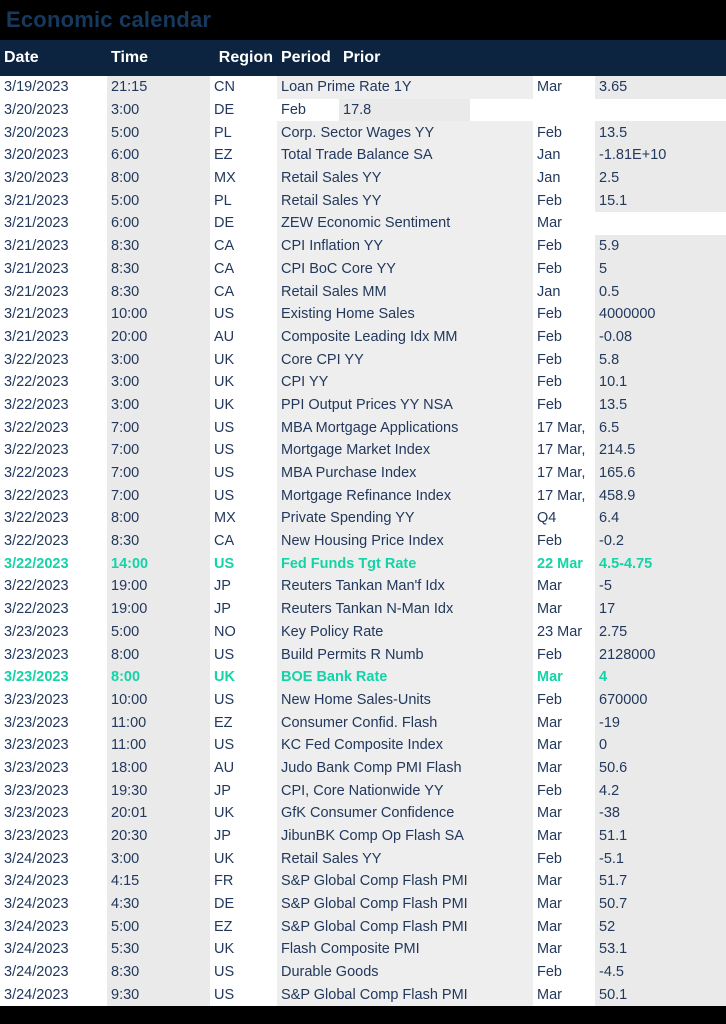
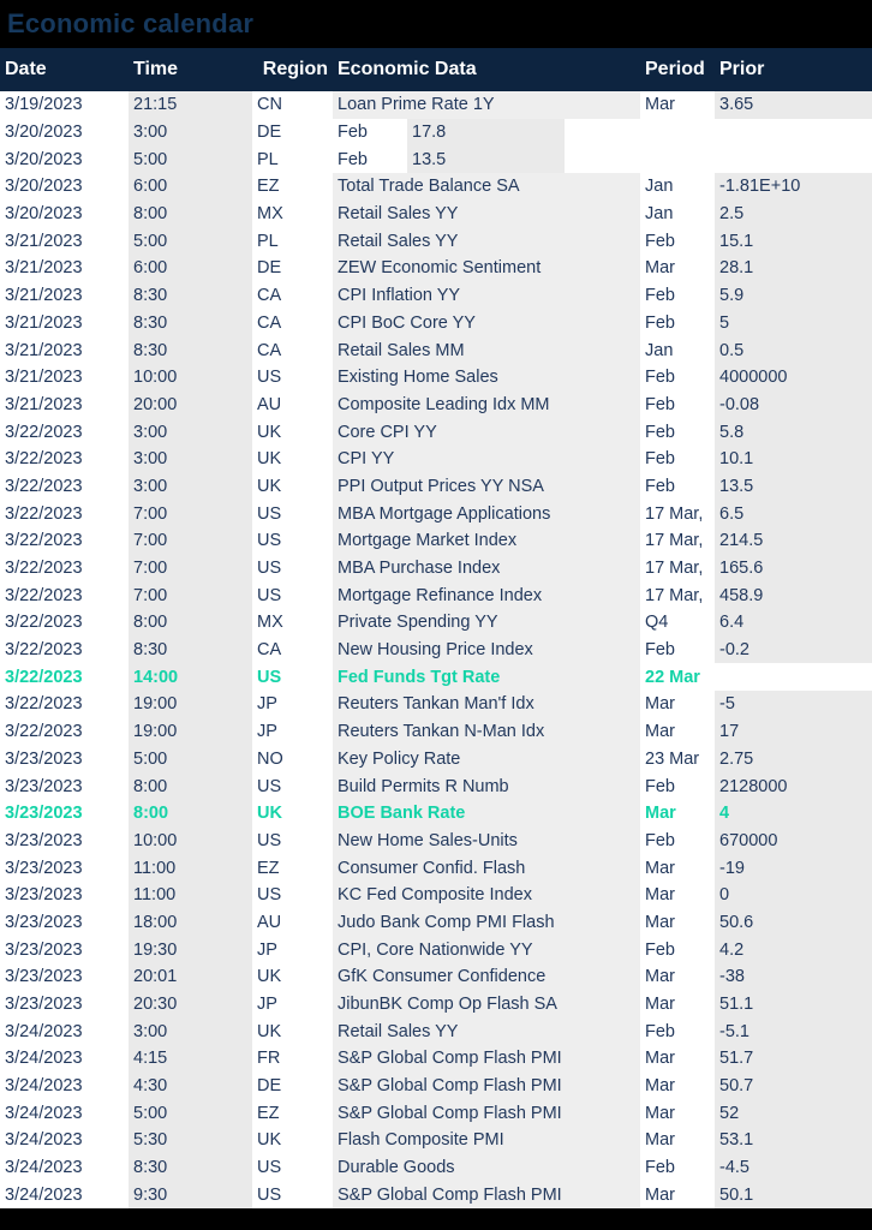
  Economic calendar
  Date
  Time
  Region
+ Economic Data
  Period
  Prior
  3/19/2023
  21:15
  CN
  Loan Prime Rate 1Y
  Mar
  3.65
  3/20/2023
  3:00
  DE
  Feb
  17.8
  3/20/2023
  5:00
  PL
- Corp. Sector Wages YY
  Feb
  13.5
  3/20/2023
  6:00
  EZ
  Total Trade Balance SA
  Jan
  -1.81E+10
  3/20/2023
  8:00
  MX
  Retail Sales YY
  Jan
  2.5
  3/21/2023
  5:00
  PL
  Retail Sales YY
  Feb
  15.1
  3/21/2023
  6:00
  DE
  ZEW Economic Sentiment
  Mar
+ 28.1
  3/21/2023
  8:30
  CA
  CPI Inflation YY
  Feb
  5.9
  3/21/2023
  8:30
  CA
  CPI BoC Core YY
  Feb
  5
  3/21/2023
  8:30
  CA
  Retail Sales MM
  Jan
  0.5
  3/21/2023
  10:00
  US
  Existing Home Sales
  Feb
  4000000
  3/21/2023
  20:00
  AU
  Composite Leading Idx MM
  Feb
  -0.08
  3/22/2023
  3:00
  UK
  Core CPI YY
  Feb
  5.8
  3/22/2023
  3:00
  UK
  CPI YY
  Feb
  10.1
  3/22/2023
  3:00
  UK
  PPI Output Prices YY NSA
  Feb
  13.5
  3/22/2023
  7:00
  US
  MBA Mortgage Applications
  17 Mar,
  6.5
  3/22/2023
  7:00
  US
  Mortgage Market Index
  17 Mar,
  214.5
  3/22/2023
  7:00
  US
  MBA Purchase Index
  17 Mar,
  165.6
  3/22/2023
  7:00
  US
  Mortgage Refinance Index
  17 Mar,
  458.9
  3/22/2023
  8:00
  MX
  Private Spending YY
  Q4
  6.4
  3/22/2023
  8:30
  CA
  New Housing Price Index
  Feb
  -0.2
  3/22/2023
  14:00
  US
  Fed Funds Tgt Rate
  22 Mar
- 4.5-4.75
  3/22/2023
  19:00
  JP
  Reuters Tankan Man'f Idx
  Mar
  -5
  3/22/2023
  19:00
  JP
  Reuters Tankan N-Man Idx
  Mar
  17
  3/23/2023
  5:00
  NO
  Key Policy Rate
  23 Mar
  2.75
  3/23/2023
  8:00
  US
  Build Permits R Numb
  Feb
  2128000
  3/23/2023
  8:00
  UK
  BOE Bank Rate
  Mar
  4
  3/23/2023
  10:00
  US
  New Home Sales-Units
  Feb
  670000
  3/23/2023
  11:00
  EZ
  Consumer Confid. Flash
  Mar
  -19
  3/23/2023
  11:00
  US
  KC Fed Composite Index
  Mar
  0
  3/23/2023
  18:00
  AU
  Judo Bank Comp PMI Flash
  Mar
  50.6
  3/23/2023
  19:30
  JP
  CPI, Core Nationwide YY
  Feb
  4.2
  3/23/2023
  20:01
  UK
  GfK Consumer Confidence
  Mar
  -38
  3/23/2023
  20:30
  JP
  JibunBK Comp Op Flash SA
  Mar
  51.1
  3/24/2023
  3:00
  UK
  Retail Sales YY
  Feb
  -5.1
  3/24/2023
  4:15
  FR
  S&P Global Comp Flash PMI
  Mar
  51.7
  3/24/2023
  4:30
  DE
  S&P Global Comp Flash PMI
  Mar
  50.7
  3/24/2023
  5:00
  EZ
  S&P Global Comp Flash PMI
  Mar
  52
  3/24/2023
  5:30
  UK
  Flash Composite PMI
  Mar
  53.1
  3/24/2023
  8:30
  US
  Durable Goods
  Feb
  -4.5
  3/24/2023
  9:30
  US
  S&P Global Comp Flash PMI
  Mar
  50.1
